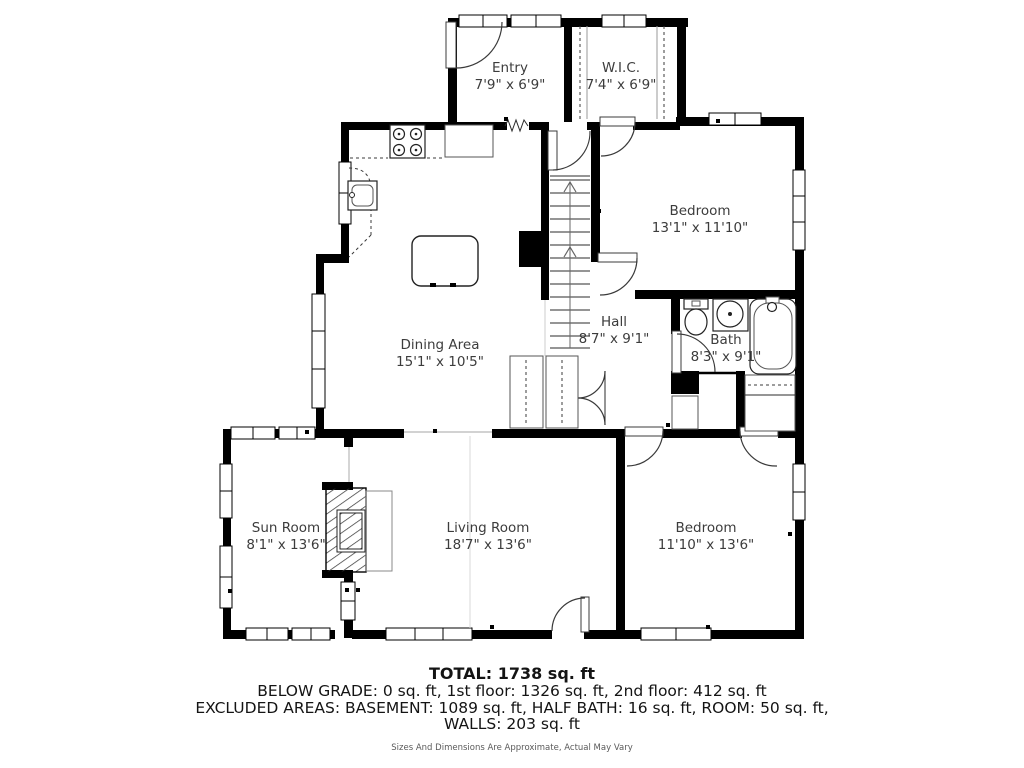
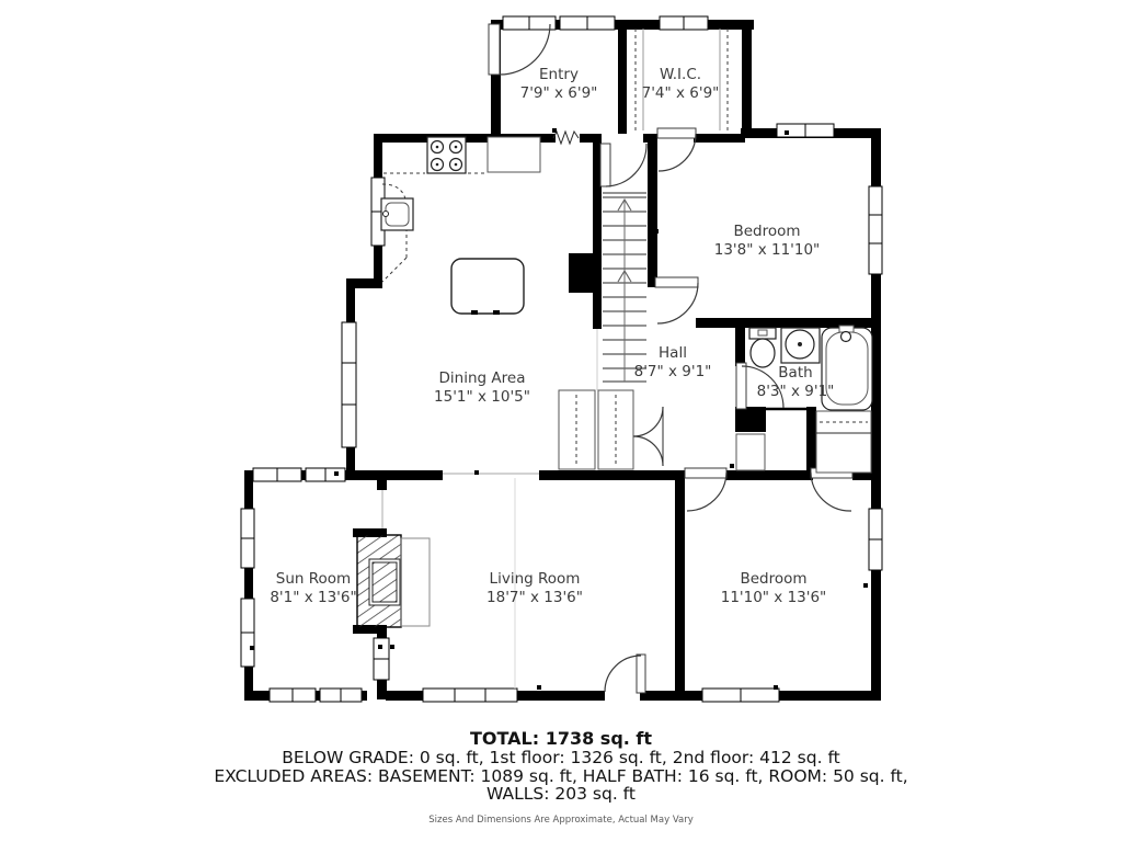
  Entry
  7'9" x 6'9"
  W.I.C.
  7'4" x 6'9"
  Bedroom
- 13'1" x 11'10"
+ 13'8" x 11'10"
  Hall
  8'7" x 9'1"
  Bath
  8'3" x 9'1"
  Dining Area
  15'1" x 10'5"
  Sun Room
  8'1" x 13'6"
  Living Room
  18'7" x 13'6"
  Bedroom
  11'10" x 13'6"
  TOTAL: 1738 sq. ft
  BELOW GRADE: 0 sq. ft, 1st floor: 1326 sq. ft, 2nd floor: 412 sq. ft
  EXCLUDED AREAS: BASEMENT: 1089 sq. ft, HALF BATH: 16 sq. ft, ROOM: 50 sq. ft,
  WALLS: 203 sq. ft
  Sizes And Dimensions Are Approximate, Actual May Vary
